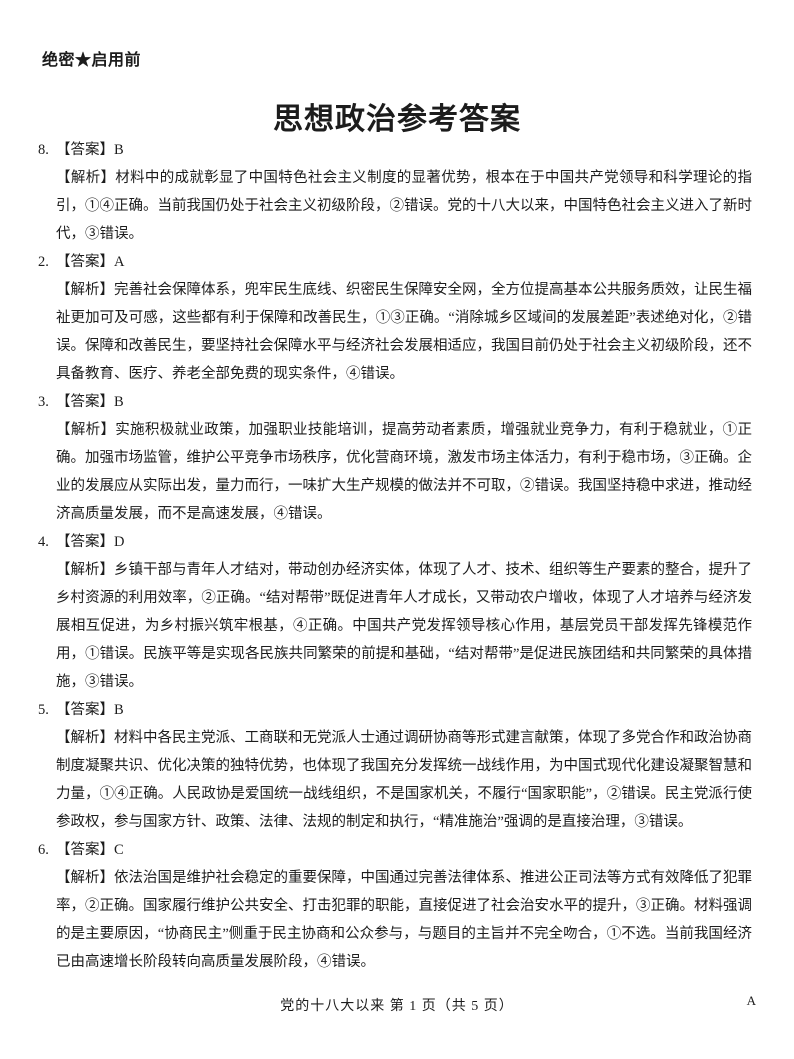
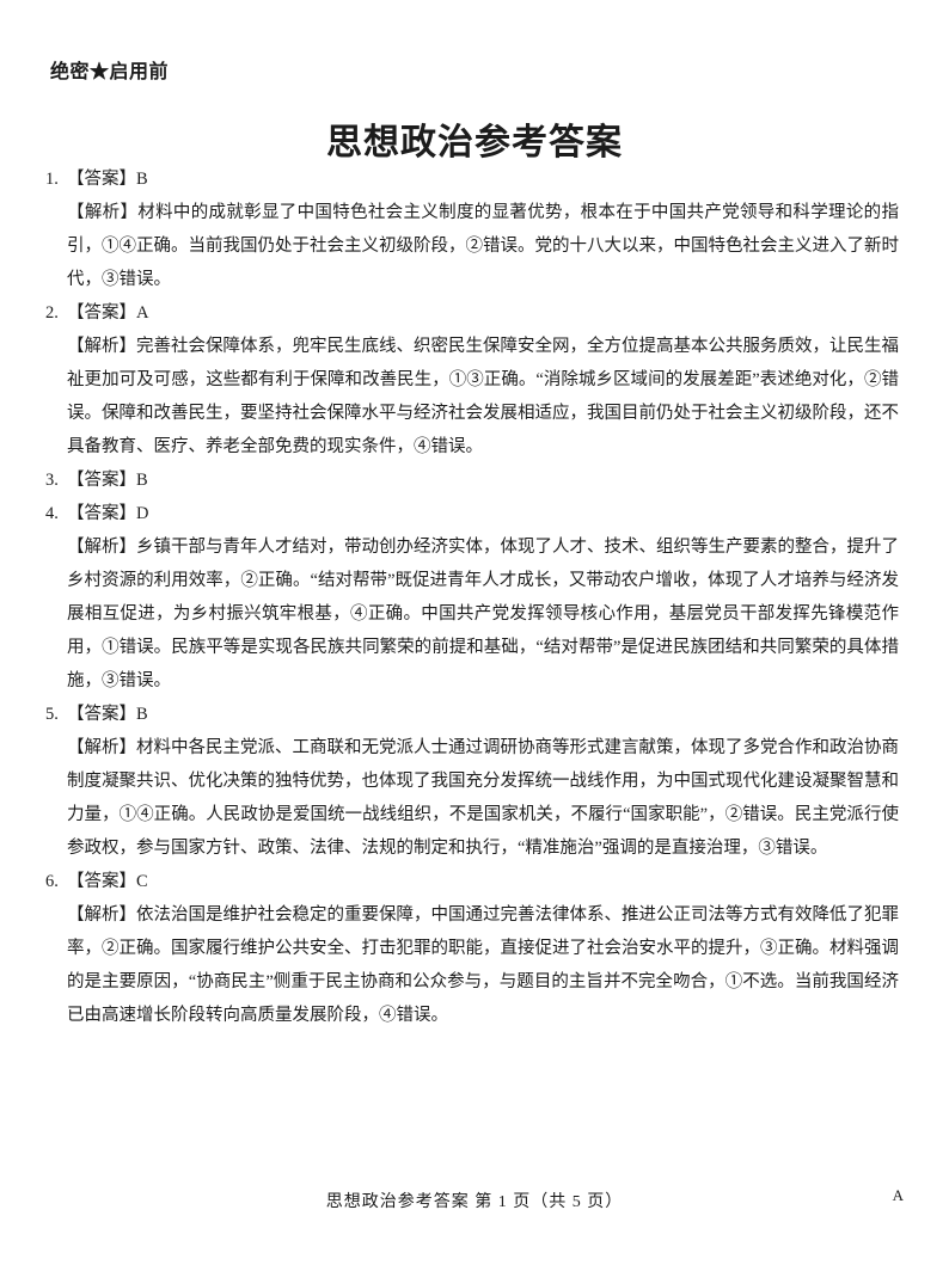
  绝密★启用前
  思想政治参考答案
- 8.
+ 1.
  【答案】B
  【解析】材料中的成就彰显了中国特色社会主义制度的显著优势，根本在于中国共产党领导和科学理论的指引，①④正确。当前我国仍处于社会主义初级阶段，②错误。党的十八大以来，中国特色社会主义进入了新时代，③错误。
  2.
  【答案】A
  【解析】完善社会保障体系，兜牢民生底线、织密民生保障安全网，全方位提高基本公共服务质效，让民生福祉更加可及可感，这些都有利于保障和改善民生，①③正确。“消除城乡区域间的发展差距”表述绝对化，②错误。保障和改善民生，要坚持社会保障水平与经济社会发展相适应，我国目前仍处于社会主义初级阶段，还不具备教育、医疗、养老全部免费的现实条件，④错误。
  3.
  【答案】B
- 【解析】实施积极就业政策，加强职业技能培训，提高劳动者素质，增强就业竞争力，有利于稳就业，①正确。加强市场监管，维护公平竞争市场秩序，优化营商环境，激发市场主体活力，有利于稳市场，③正确。企业的发展应从实际出发，量力而行，一味扩大生产规模的做法并不可取，②错误。我国坚持稳中求进，推动经济高质量发展，而不是高速发展，④错误。
  4.
  【答案】D
  【解析】乡镇干部与青年人才结对，带动创办经济实体，体现了人才、技术、组织等生产要素的整合，提升了乡村资源的利用效率，②正确。“结对帮带”既促进青年人才成长，又带动农户增收，体现了人才培养与经济发展相互促进，为乡村振兴筑牢根基，④正确。中国共产党发挥领导核心作用，基层党员干部发挥先锋模范作用，①错误。民族平等是实现各民族共同繁荣的前提和基础，“结对帮带”是促进民族团结和共同繁荣的具体措施，③错误。
  5.
  【答案】B
  【解析】材料中各民主党派、工商联和无党派人士通过调研协商等形式建言献策，体现了多党合作和政治协商制度凝聚共识、优化决策的独特优势，也体现了我国充分发挥统一战线作用，为中国式现代化建设凝聚智慧和力量，①④正确。人民政协是爱国统一战线组织，不是国家机关，不履行“国家职能”，②错误。民主党派行使参政权，参与国家方针、政策、法律、法规的制定和执行，“精准施治”强调的是直接治理，③错误。
  6.
  【答案】C
  【解析】依法治国是维护社会稳定的重要保障，中国通过完善法律体系、推进公正司法等方式有效降低了犯罪率，②正确。国家履行维护公共安全、打击犯罪的职能，直接促进了社会治安水平的提升，③正确。材料强调的是主要原因，“协商民主”侧重于民主协商和公众参与，与题目的主旨并不完全吻合，①不选。当前我国经济已由高速增长阶段转向高质量发展阶段，④错误。
- 党的十八大以来 第 1 页（共 5 页）
+ 思想政治参考答案 第 1 页（共 5 页）
  A
